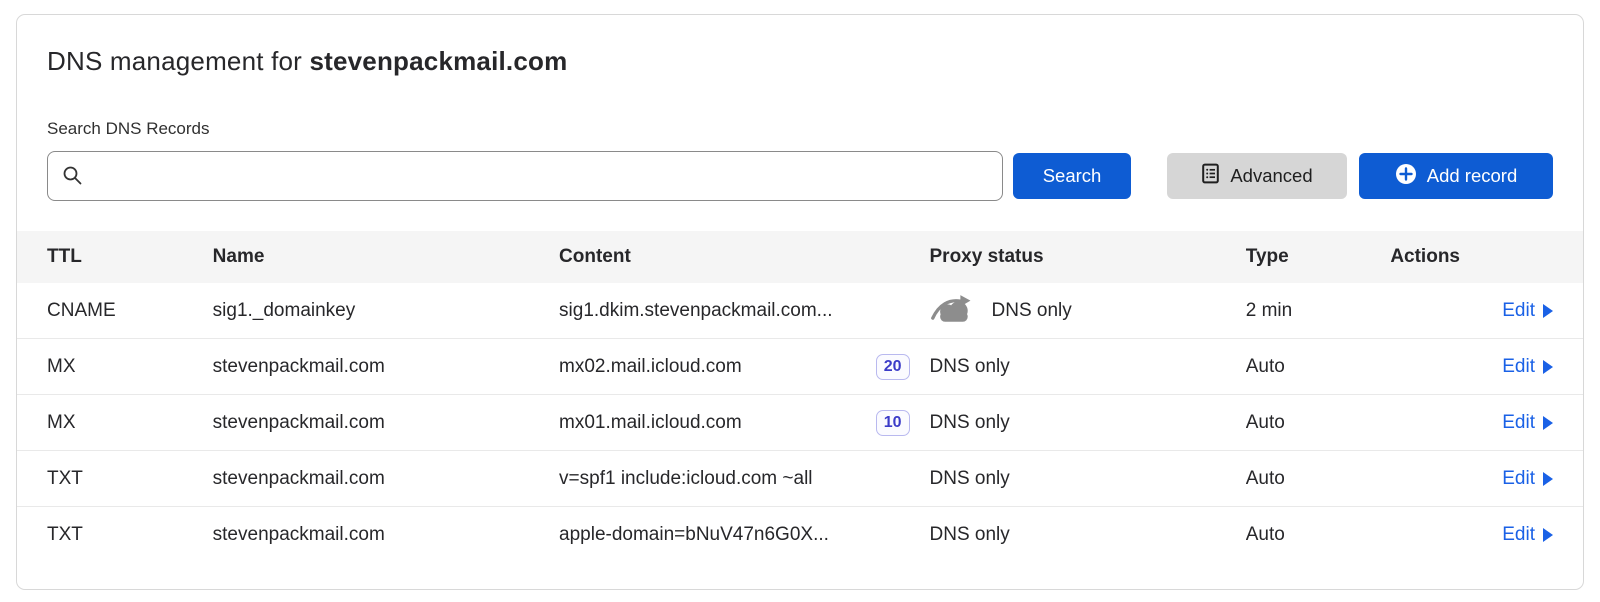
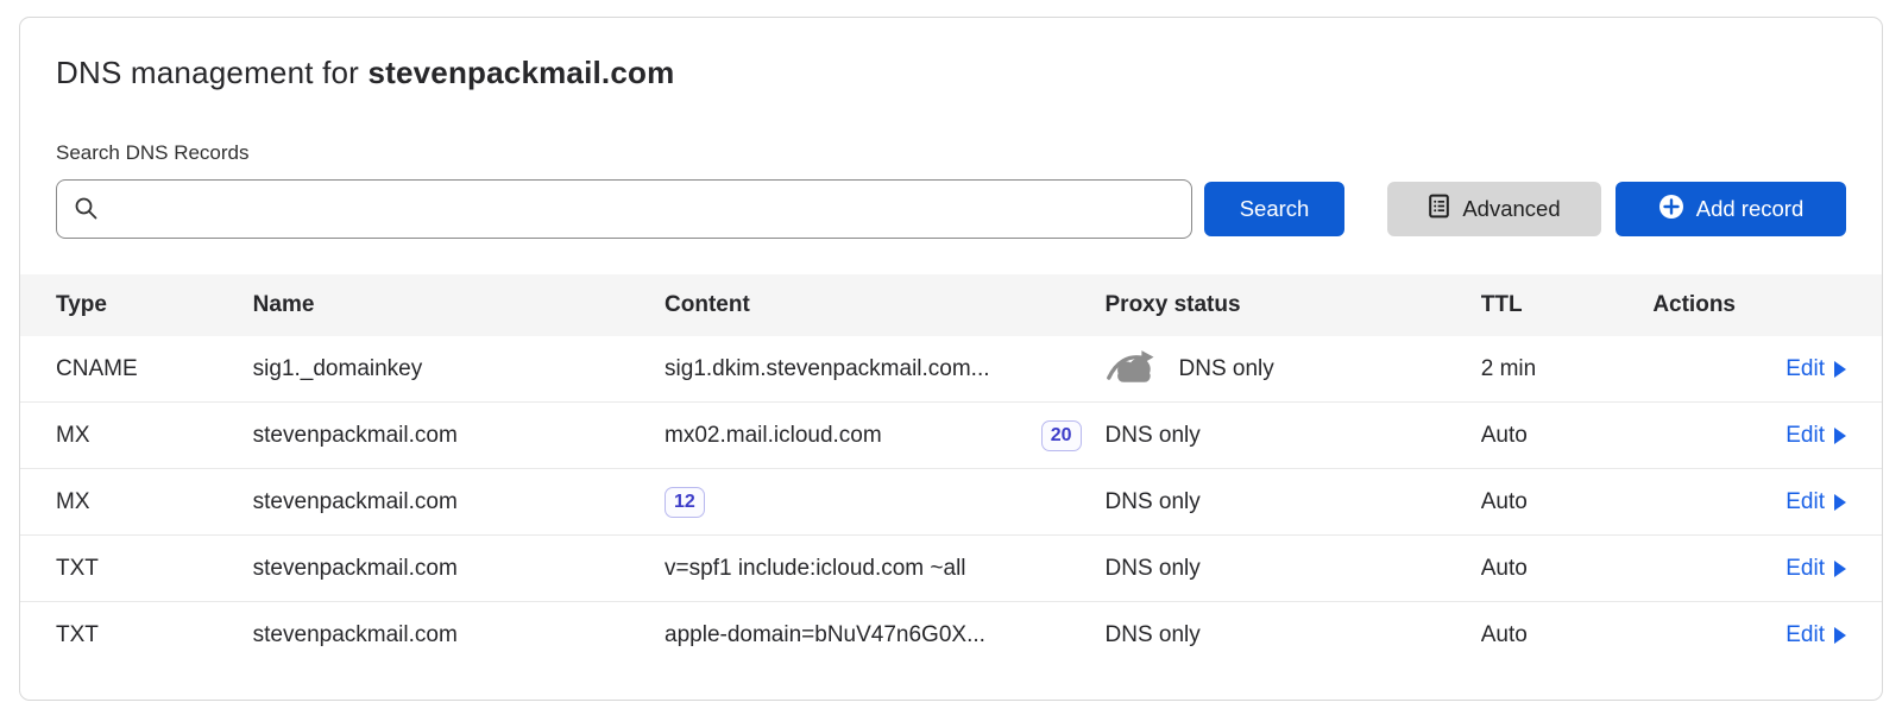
  DNS management for stevenpackmail.com
  Search DNS Records
  Search
  Advanced
  Add record
- TTL
+ Type
  Name
  Content
  Proxy status
- Type
+ TTL
  Actions
  CNAME
  sig1._domainkey
  sig1.dkim.stevenpackmail.com...
  DNS only
  2 min
  Edit
  MX
  stevenpackmail.com
  mx02.mail.icloud.com
  20
  DNS only
  Auto
  Edit
  MX
  stevenpackmail.com
- mx01.mail.icloud.com
- 10
+ 12
  DNS only
  Auto
  Edit
  TXT
  stevenpackmail.com
  v=spf1 include:icloud.com ~all
  DNS only
  Auto
  Edit
  TXT
  stevenpackmail.com
  apple-domain=bNuV47n6G0X...
  DNS only
  Auto
  Edit
